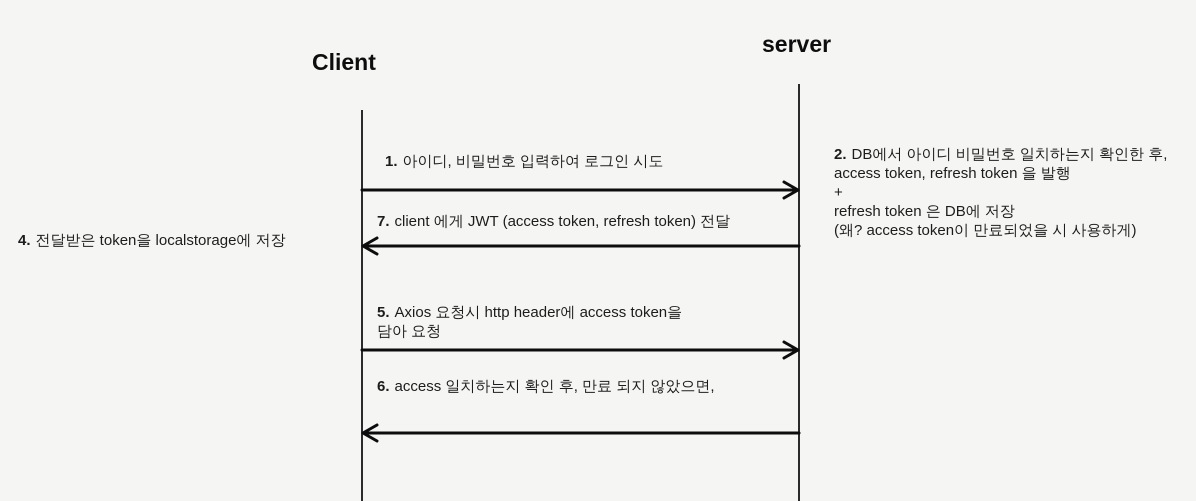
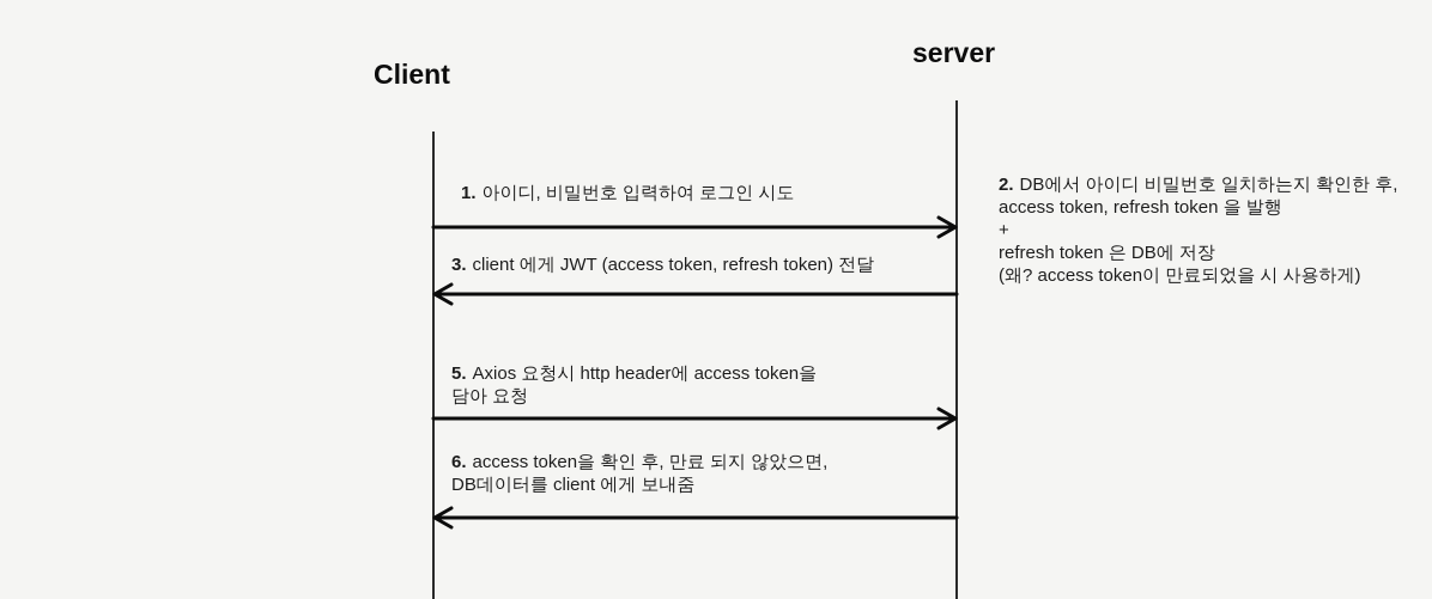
  Client
  server
  1. 아이디, 비밀번호 입력하여 로그인 시도
  2. DB에서 아이디 비밀번호 일치하는지 확인한 후,
  access token, refresh token 을 발행
  +
  refresh token 은 DB에 저장
  (왜? access token이 만료되었을 시 사용하게)
- 7. client 에게 JWT (access token, refresh token) 전달
+ 3. client 에게 JWT (access token, refresh token) 전달
- 4. 전달받은 token을 localstorage에 저장
  5. Axios 요청시 http header에 access token을
  담아 요청
- 6. access 일치하는지 확인 후, 만료 되지 않았으면,
+ 6. access token을 확인 후, 만료 되지 않았으면,
+ DB데이터를 client 에게 보내줌
